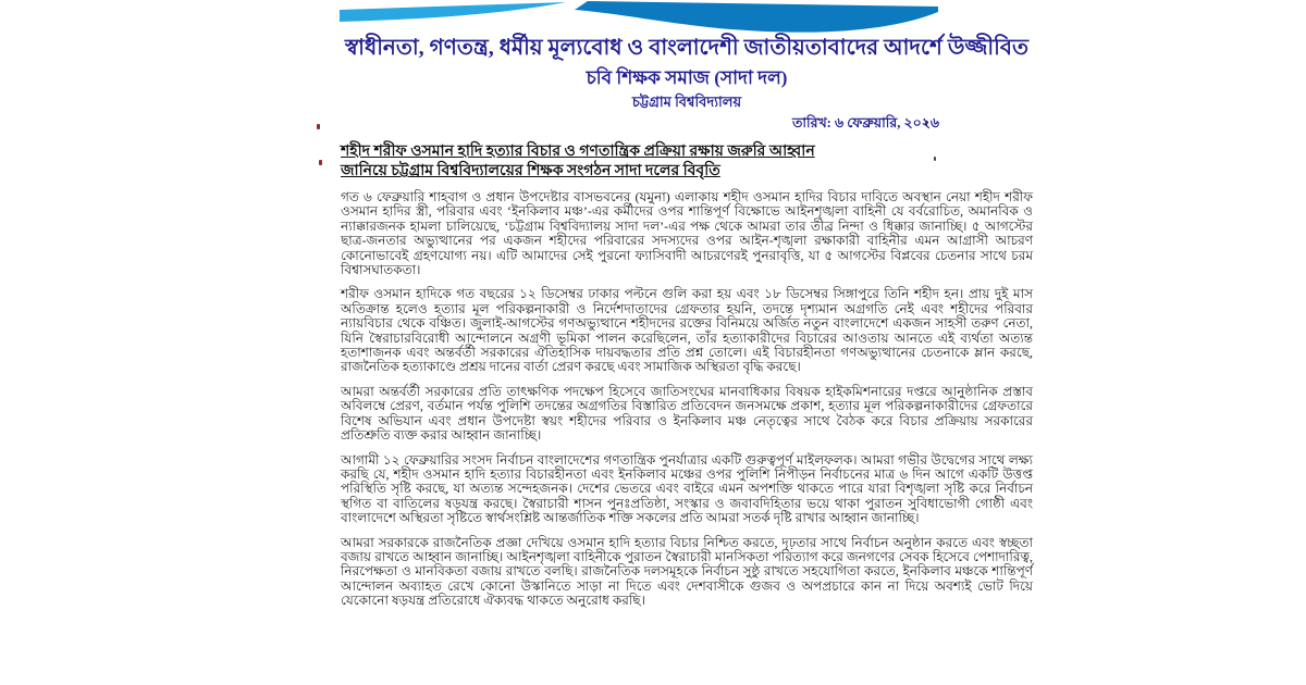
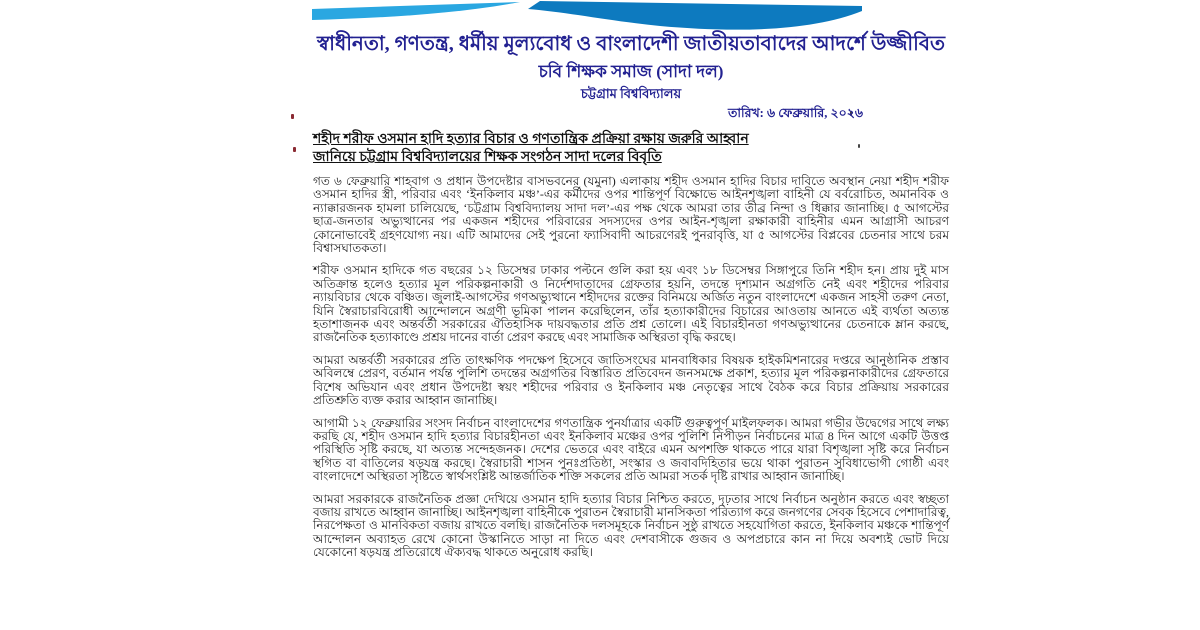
  স্বাধীনতা, গণতন্ত্র, ধর্মীয় মূল্যবোধ ও বাংলাদেশী জাতীয়তাবাদের আদর্শে উজ্জীবিত
  চবি শিক্ষক সমাজ (সাদা দল)
  চট্টগ্রাম বিশ্ববিদ্যালয়
  তারিখ: ৬ ফেব্রুয়ারি, ২০২৬
  শহীদ শরীফ ওসমান হাদি হত্যার বিচার ও গণতান্ত্রিক প্রক্রিয়া রক্ষায় জরুরি আহ্বান
  জানিয়ে চট্টগ্রাম বিশ্ববিদ্যালয়ের শিক্ষক সংগঠন সাদা দলের বিবৃতি
  গত ৬ ফেব্রুয়ারি শাহবাগ ও প্রধান উপদেষ্টার বাসভবনের (যমুনা) এলাকায় শহীদ ওসমান হাদির বিচার দাবিতে অবস্থান নেয়া শহীদ শরীফ ওসমান হাদির স্ত্রী, পরিবার এবং ‘ইনকিলাব মঞ্চ’-এর কর্মীদের ওপর শান্তিপূর্ণ বিক্ষোভে আইনশৃঙ্খলা বাহিনী যে বর্বরোচিত, অমানবিক ও ন্যাক্কারজনক হামলা চালিয়েছে, ‘চট্টগ্রাম বিশ্ববিদ্যালয় সাদা দল’-এর পক্ষ থেকে আমরা তার তীব্র নিন্দা ও ধিক্কার জানাচ্ছি। ৫ আগস্টের ছাত্র-জনতার অভ্যুত্থানের পর একজন শহীদের পরিবারের সদস্যদের ওপর আইন-শৃঙ্খলা রক্ষাকারী বাহিনীর এমন আগ্রাসী আচরণ কোনোভাবেই গ্রহণযোগ্য নয়। এটি আমাদের সেই পুরনো ফ্যাসিবাদী আচরণেরই পুনরাবৃত্তি, যা ৫ আগস্টের বিপ্লবের চেতনার সাথে চরম বিশ্বাসঘাতকতা।
  শরীফ ওসমান হাদিকে গত বছরের ১২ ডিসেম্বর ঢাকার পল্টনে গুলি করা হয় এবং ১৮ ডিসেম্বর সিঙ্গাপুরে তিনি শহীদ হন। প্রায় দুই মাস অতিক্রান্ত হলেও হত্যার মূল পরিকল্পনাকারী ও নির্দেশদাতাদের গ্রেফতার হয়নি, তদন্তে দৃশ্যমান অগ্রগতি নেই এবং শহীদের পরিবার ন্যায়বিচার থেকে বঞ্চিত। জুলাই-আগস্টের গণঅভ্যুত্থানে শহীদদের রক্তের বিনিময়ে অর্জিত নতুন বাংলাদেশে একজন সাহসী তরুণ নেতা, যিনি স্বৈরাচারবিরোধী আন্দোলনে অগ্রণী ভূমিকা পালন করেছিলেন, তাঁর হত্যাকারীদের বিচারের আওতায় আনতে এই ব্যর্থতা অত্যন্ত হতাশাজনক এবং অন্তর্বর্তী সরকারের ঐতিহাসিক দায়বদ্ধতার প্রতি প্রশ্ন তোলে। এই বিচারহীনতা গণঅভ্যুত্থানের চেতনাকে ম্লান করছে, রাজনৈতিক হত্যাকাণ্ডে প্রশ্রয় দানের বার্তা প্রেরণ করছে এবং সামাজিক অস্থিরতা বৃদ্ধি করছে।
  আমরা অন্তর্বর্তী সরকারের প্রতি তাৎক্ষণিক পদক্ষেপ হিসেবে জাতিসংঘের মানবাধিকার বিষয়ক হাইকমিশনারের দপ্তরে আনুষ্ঠানিক প্রস্তাব অবিলম্বে প্রেরণ, বর্তমান পর্যন্ত পুলিশি তদন্তের অগ্রগতির বিস্তারিত প্রতিবেদন জনসমক্ষে প্রকাশ, হত্যার মূল পরিকল্পনাকারীদের গ্রেফতারে বিশেষ অভিযান এবং প্রধান উপদেষ্টা স্বয়ং শহীদের পরিবার ও ইনকিলাব মঞ্চ নেতৃত্বের সাথে বৈঠক করে বিচার প্রক্রিয়ায় সরকারের প্রতিশ্রুতি ব্যক্ত করার আহ্বান জানাচ্ছি।
- আগামী ১২ ফেব্রুয়ারির সংসদ নির্বাচন বাংলাদেশের গণতান্ত্রিক পুনর্যাত্রার একটি গুরুত্বপূর্ণ মাইলফলক। আমরা গভীর উদ্বেগের সাথে লক্ষ্য করছি যে, শহীদ ওসমান হাদি হত্যার বিচারহীনতা এবং ইনকিলাব মঞ্চের ওপর পুলিশি নিপীড়ন নির্বাচনের মাত্র ৬ দিন আগে একটি উত্তপ্ত পরিস্থিতি সৃষ্টি করছে, যা অত্যন্ত সন্দেহজনক। দেশের ভেতরে এবং বাইরে এমন অপশক্তি থাকতে পারে যারা বিশৃঙ্খলা সৃষ্টি করে নির্বাচন স্থগিত বা বাতিলের ষড়যন্ত্র করছে। স্বৈরাচারী শাসন পুনঃপ্রতিষ্ঠা, সংস্কার ও জবাবদিহিতার ভয়ে থাকা পুরাতন সুবিধাভোগী গোষ্ঠী এবং বাংলাদেশে অস্থিরতা সৃষ্টিতে স্বার্থসংশ্লিষ্ট আন্তর্জাতিক শক্তি সকলের প্রতি আমরা সতর্ক দৃষ্টি রাখার আহ্বান জানাচ্ছি।
+ আগামী ১২ ফেব্রুয়ারির সংসদ নির্বাচন বাংলাদেশের গণতান্ত্রিক পুনর্যাত্রার একটি গুরুত্বপূর্ণ মাইলফলক। আমরা গভীর উদ্বেগের সাথে লক্ষ্য করছি যে, শহীদ ওসমান হাদি হত্যার বিচারহীনতা এবং ইনকিলাব মঞ্চের ওপর পুলিশি নিপীড়ন নির্বাচনের মাত্র 8 দিন আগে একটি উত্তপ্ত পরিস্থিতি সৃষ্টি করছে, যা অত্যন্ত সন্দেহজনক। দেশের ভেতরে এবং বাইরে এমন অপশক্তি থাকতে পারে যারা বিশৃঙ্খলা সৃষ্টি করে নির্বাচন স্থগিত বা বাতিলের ষড়যন্ত্র করছে। স্বৈরাচারী শাসন পুনঃপ্রতিষ্ঠা, সংস্কার ও জবাবদিহিতার ভয়ে থাকা পুরাতন সুবিধাভোগী গোষ্ঠী এবং বাংলাদেশে অস্থিরতা সৃষ্টিতে স্বার্থসংশ্লিষ্ট আন্তর্জাতিক শক্তি সকলের প্রতি আমরা সতর্ক দৃষ্টি রাখার আহ্বান জানাচ্ছি।
  আমরা সরকারকে রাজনৈতিক প্রজ্ঞা দেখিয়ে ওসমান হাদি হত্যার বিচার নিশ্চিত করতে, দৃঢ়তার সাথে নির্বাচন অনুষ্ঠান করতে এবং স্বচ্ছতা বজায় রাখতে আহ্বান জানাচ্ছি। আইনশৃঙ্খলা বাহিনীকে পুরাতন স্বৈরাচারী মানসিকতা পরিত্যাগ করে জনগণের সেবক হিসেবে পেশাদারিত্ব, নিরপেক্ষতা ও মানবিকতা বজায় রাখতে বলছি। রাজনৈতিক দলসমূহকে নির্বাচন সুষ্ঠু রাখতে সহযোগিতা করতে, ইনকিলাব মঞ্চকে শান্তিপূর্ণ আন্দোলন অব্যাহত রেখে কোনো উস্কানিতে সাড়া না দিতে এবং দেশবাসীকে গুজব ও অপপ্রচারে কান না দিয়ে অবশ্যই ভোট দিয়ে যেকোনো ষড়যন্ত্র প্রতিরোধে ঐক্যবদ্ধ থাকতে অনুরোধ করছি।
